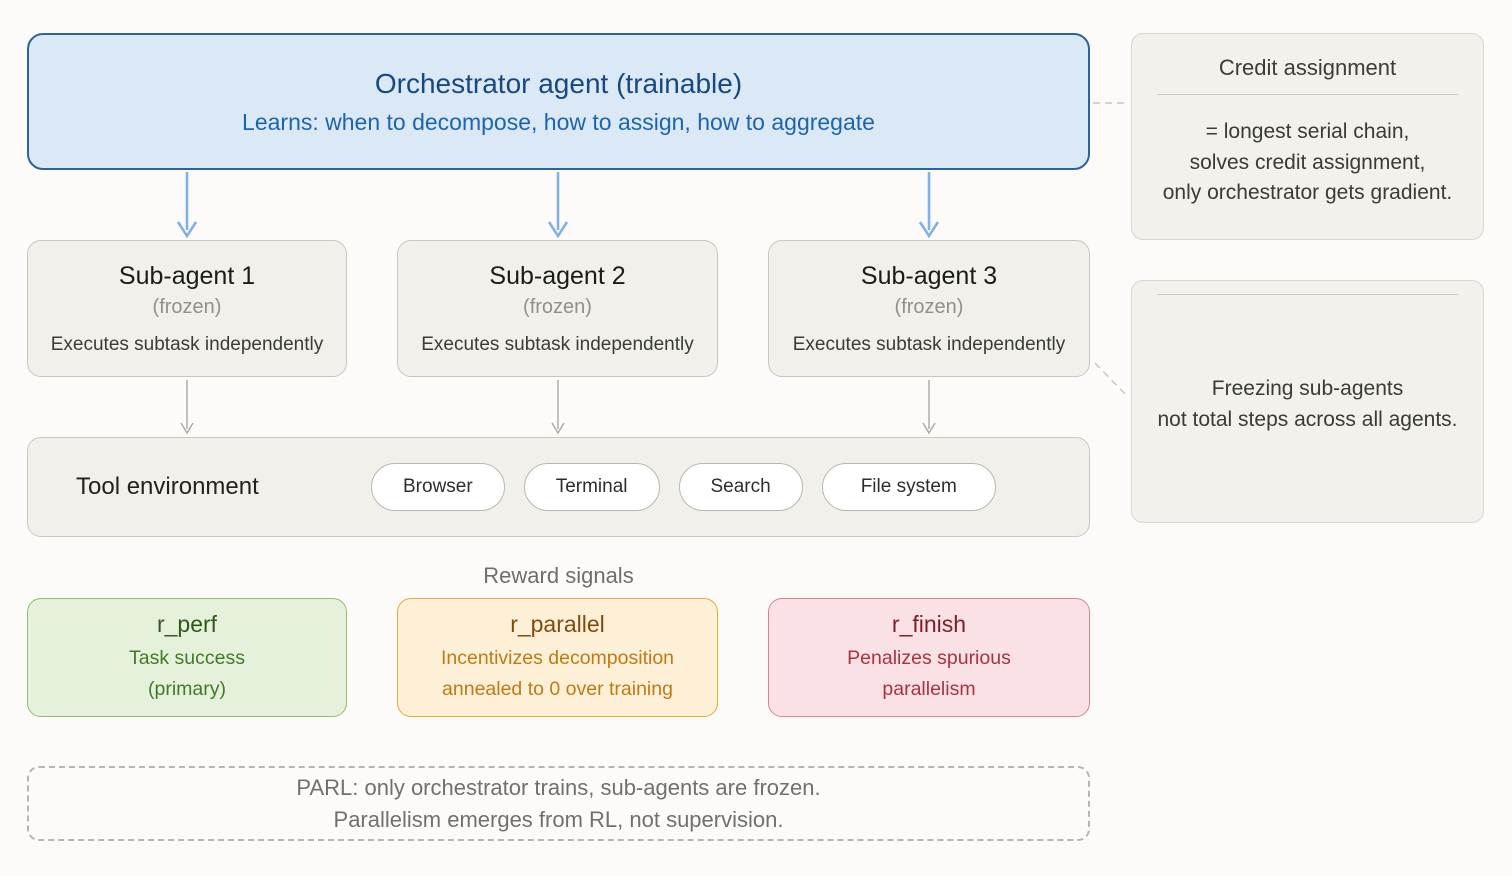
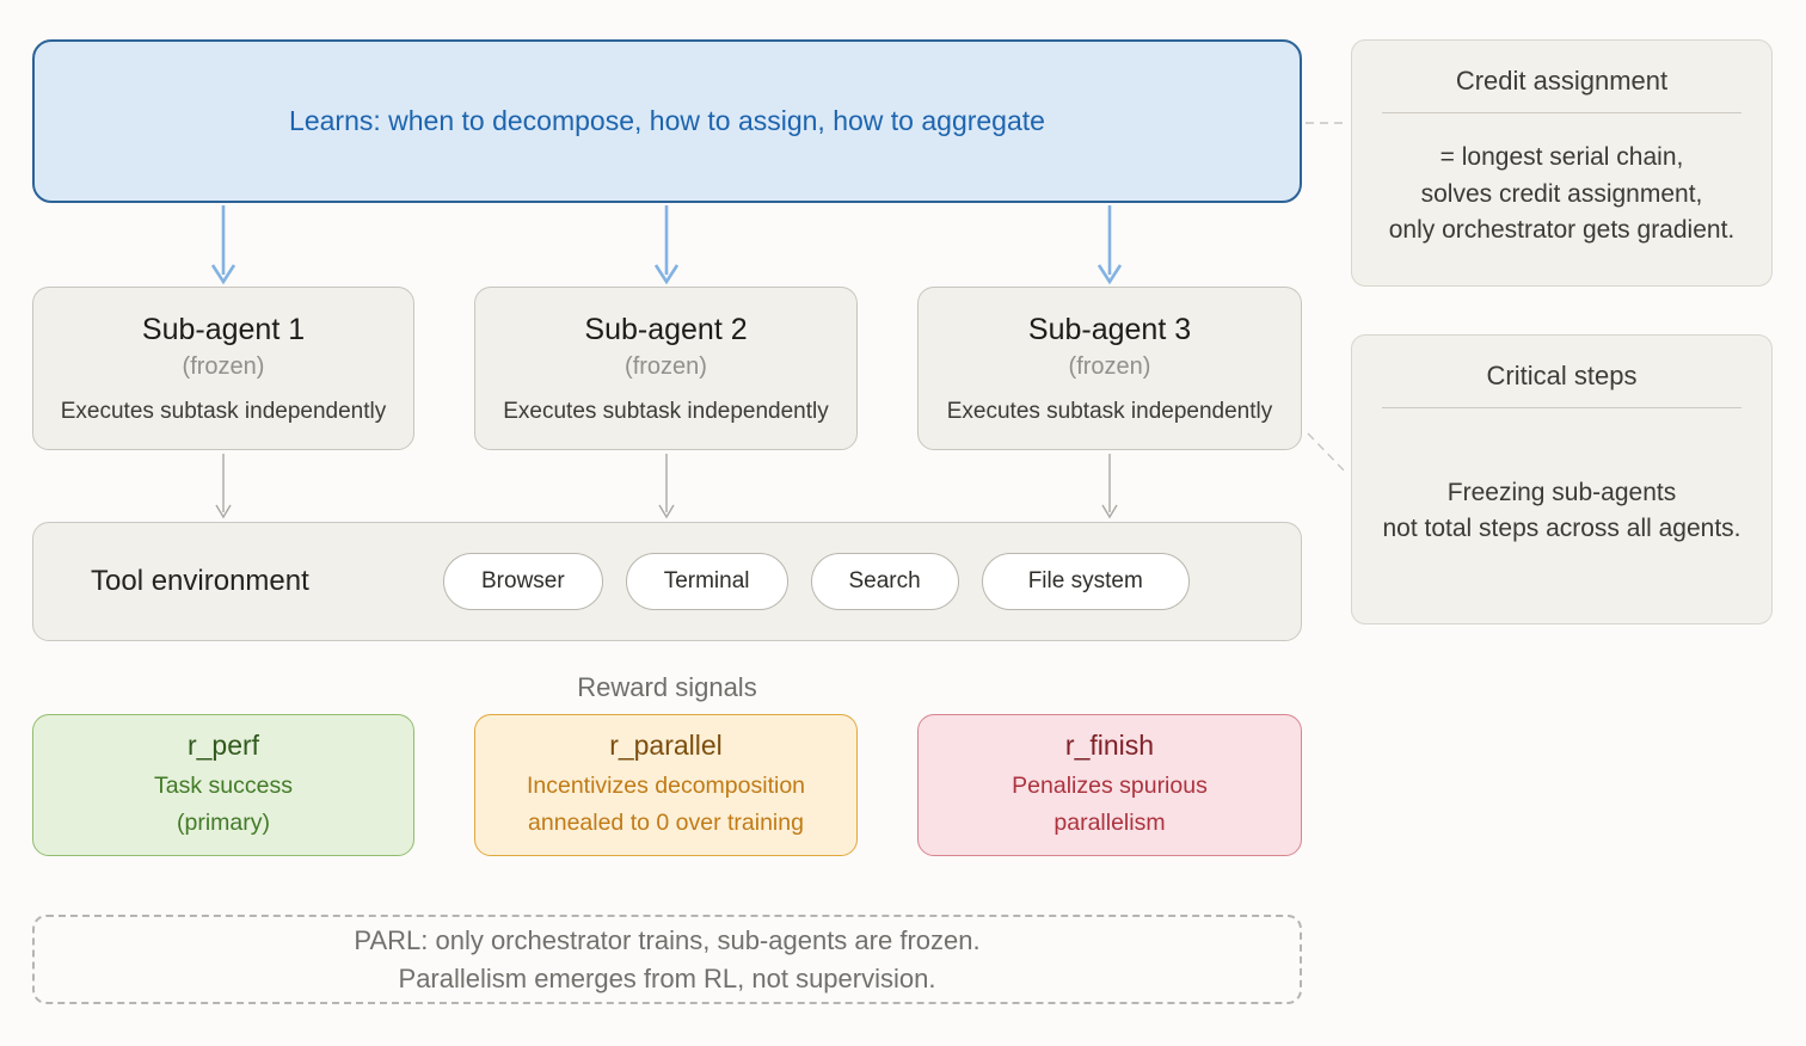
- Orchestrator agent (trainable)
  Learns: when to decompose, how to assign, how to aggregate
  Sub-agent 1
  (frozen)
  Executes subtask independently
  Sub-agent 2
  (frozen)
  Executes subtask independently
  Sub-agent 3
  (frozen)
  Executes subtask independently
  Tool environment
  Browser
  Terminal
  Search
  File system
  Reward signals
  r_perf
  Task success
  (primary)
  r_parallel
  Incentivizes decomposition
  annealed to 0 over training
  r_finish
  Penalizes spurious
  parallelism
  PARL: only orchestrator trains, sub-agents are frozen.
  Parallelism emerges from RL, not supervision.
  Credit assignment
  = longest serial chain,
  solves credit assignment,
  only orchestrator gets gradient.
+ Critical steps
  Freezing sub-agents
  not total steps across all agents.
